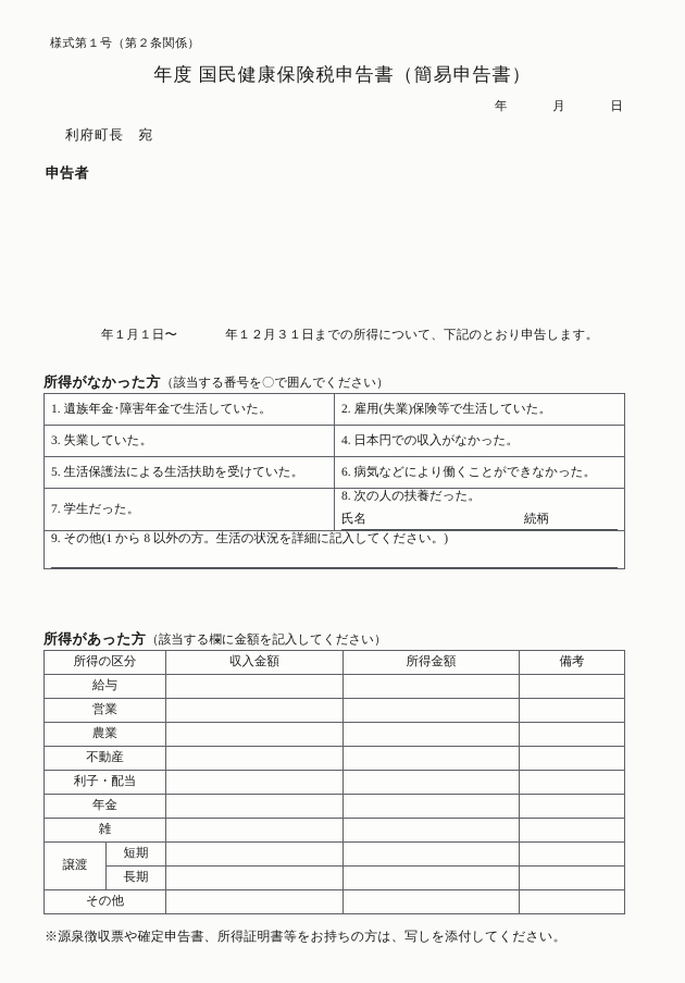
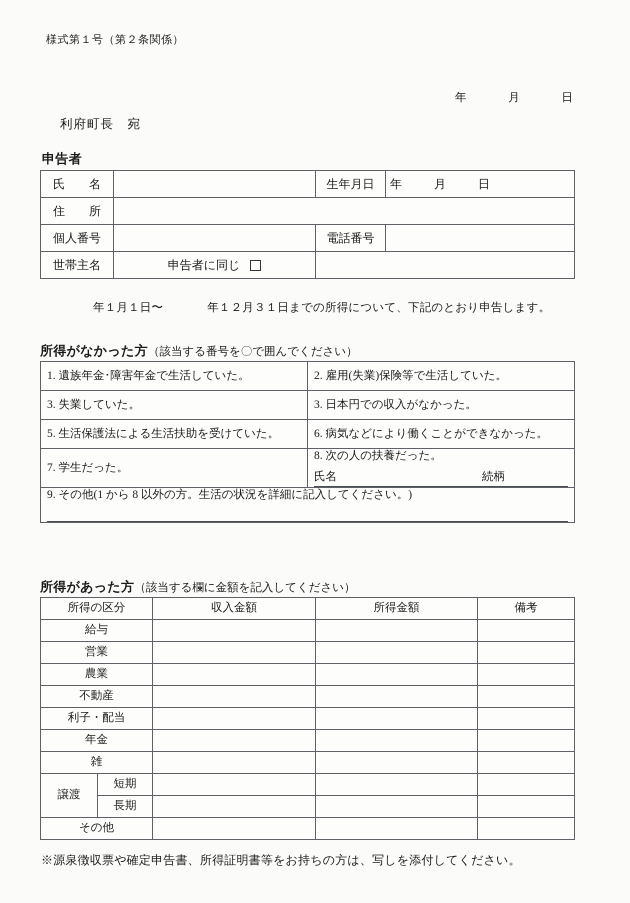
  様式第１号（第２条関係）
- 年度 国民健康保険税申告書（簡易申告書）
  年 月 日
  利府町長 宛
  申告者
+ 氏 名		生年月日	年 月 日
+ 住 所
+ 個人番号		電話番号
+ 世帯主名	申告者に同じ
  年１月１日〜 年１２月３１日までの所得について、下記のとおり申告します。
  所得がなかった方（該当する番号を〇で囲んでください）
  1. 遺族年金･障害年金で生活していた。	2. 雇用(失業)保険等で生活していた。
- 3. 失業していた。	4. 日本円での収入がなかった。
+ 3. 失業していた。	3. 日本円での収入がなかった。
  5. 生活保護法による生活扶助を受けていた。	6. 病気などにより働くことができなかった。
  7. 学生だった。	8. 次の人の扶養だった。 氏名 続柄
  9. その他(1 から 8 以外の方。生活の状況を詳細に記入してください。)
  所得があった方（該当する欄に金額を記入してください）
  所得の区分	収入金額	所得金額	備考
  給与
  営業
  農業
  不動産
  利子・配当
  年金
  雑
  譲渡	短期
  長期
  その他
  ※源泉徴収票や確定申告書、所得証明書等をお持ちの方は、写しを添付してください。
